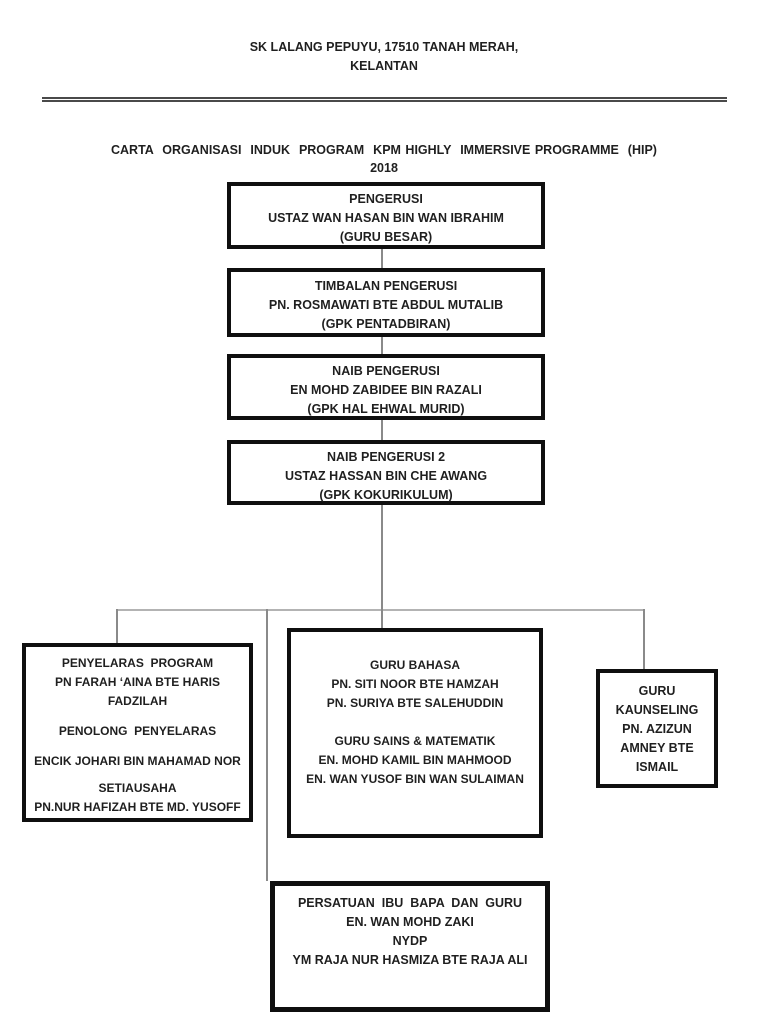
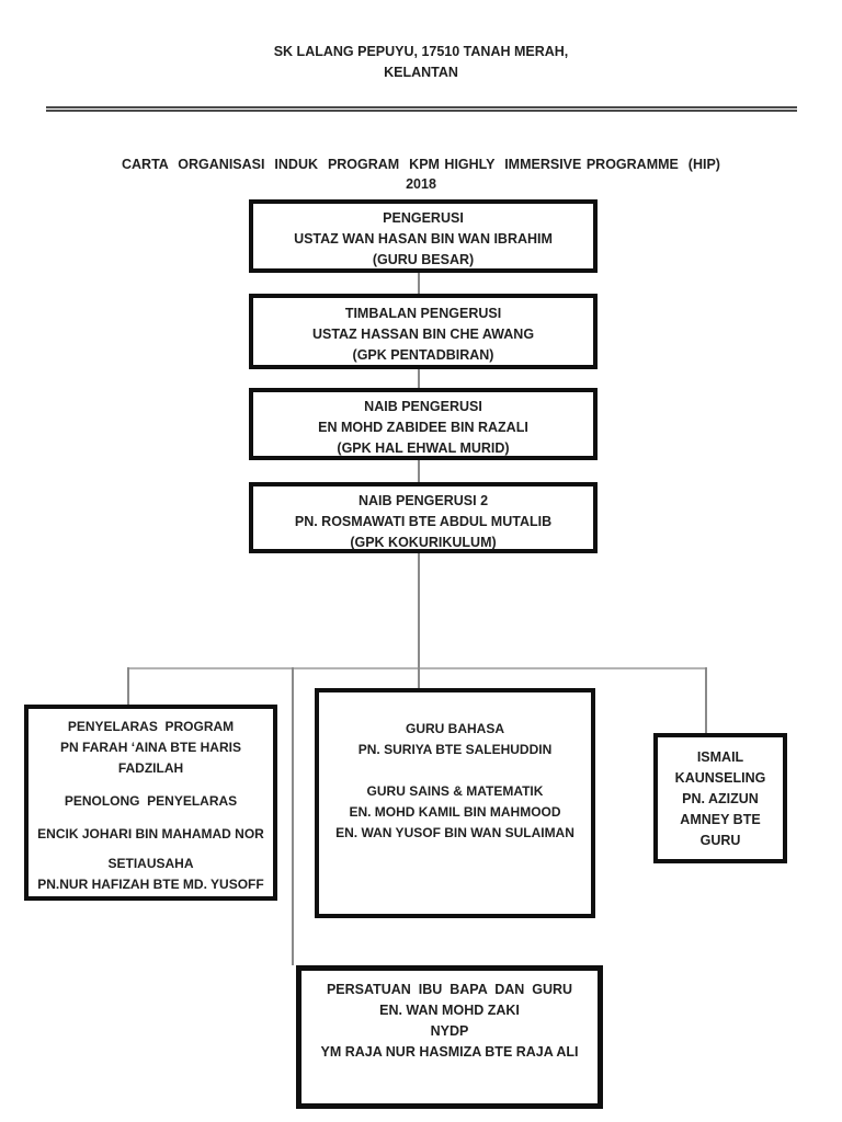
  SK LALANG PEPUYU, 17510 TANAH MERAH,
  KELANTAN
  CARTA ORGANISASI INDUK PROGRAM KPM HIGHLY IMMERSIVE PROGRAMME (HIP)
  2018
  PENGERUSI
  USTAZ WAN HASAN BIN WAN IBRAHIM
  (GURU BESAR)
  TIMBALAN PENGERUSI
- PN. ROSMAWATI BTE ABDUL MUTALIB
+ USTAZ HASSAN BIN CHE AWANG
  (GPK PENTADBIRAN)
  NAIB PENGERUSI
  EN MOHD ZABIDEE BIN RAZALI
  (GPK HAL EHWAL MURID)
  NAIB PENGERUSI 2
- USTAZ HASSAN BIN CHE AWANG
+ PN. ROSMAWATI BTE ABDUL MUTALIB
  (GPK KOKURIKULUM)
  PENYELARAS PROGRAM
  PN FARAH ‘AINA BTE HARIS
  FADZILAH
  PENOLONG PENYELARAS
  ENCIK JOHARI BIN MAHAMAD NOR
  SETIAUSAHA
  PN.NUR HAFIZAH BTE MD. YUSOFF
  GURU BAHASA
- PN. SITI NOOR BTE HAMZAH
  PN. SURIYA BTE SALEHUDDIN
  GURU SAINS & MATEMATIK
  EN. MOHD KAMIL BIN MAHMOOD
  EN. WAN YUSOF BIN WAN SULAIMAN
- GURU
+ ISMAIL
  KAUNSELING
  PN. AZIZUN
  AMNEY BTE
- ISMAIL
+ GURU
  PERSATUAN IBU BAPA DAN GURU
  EN. WAN MOHD ZAKI
  NYDP
  YM RAJA NUR HASMIZA BTE RAJA ALI
